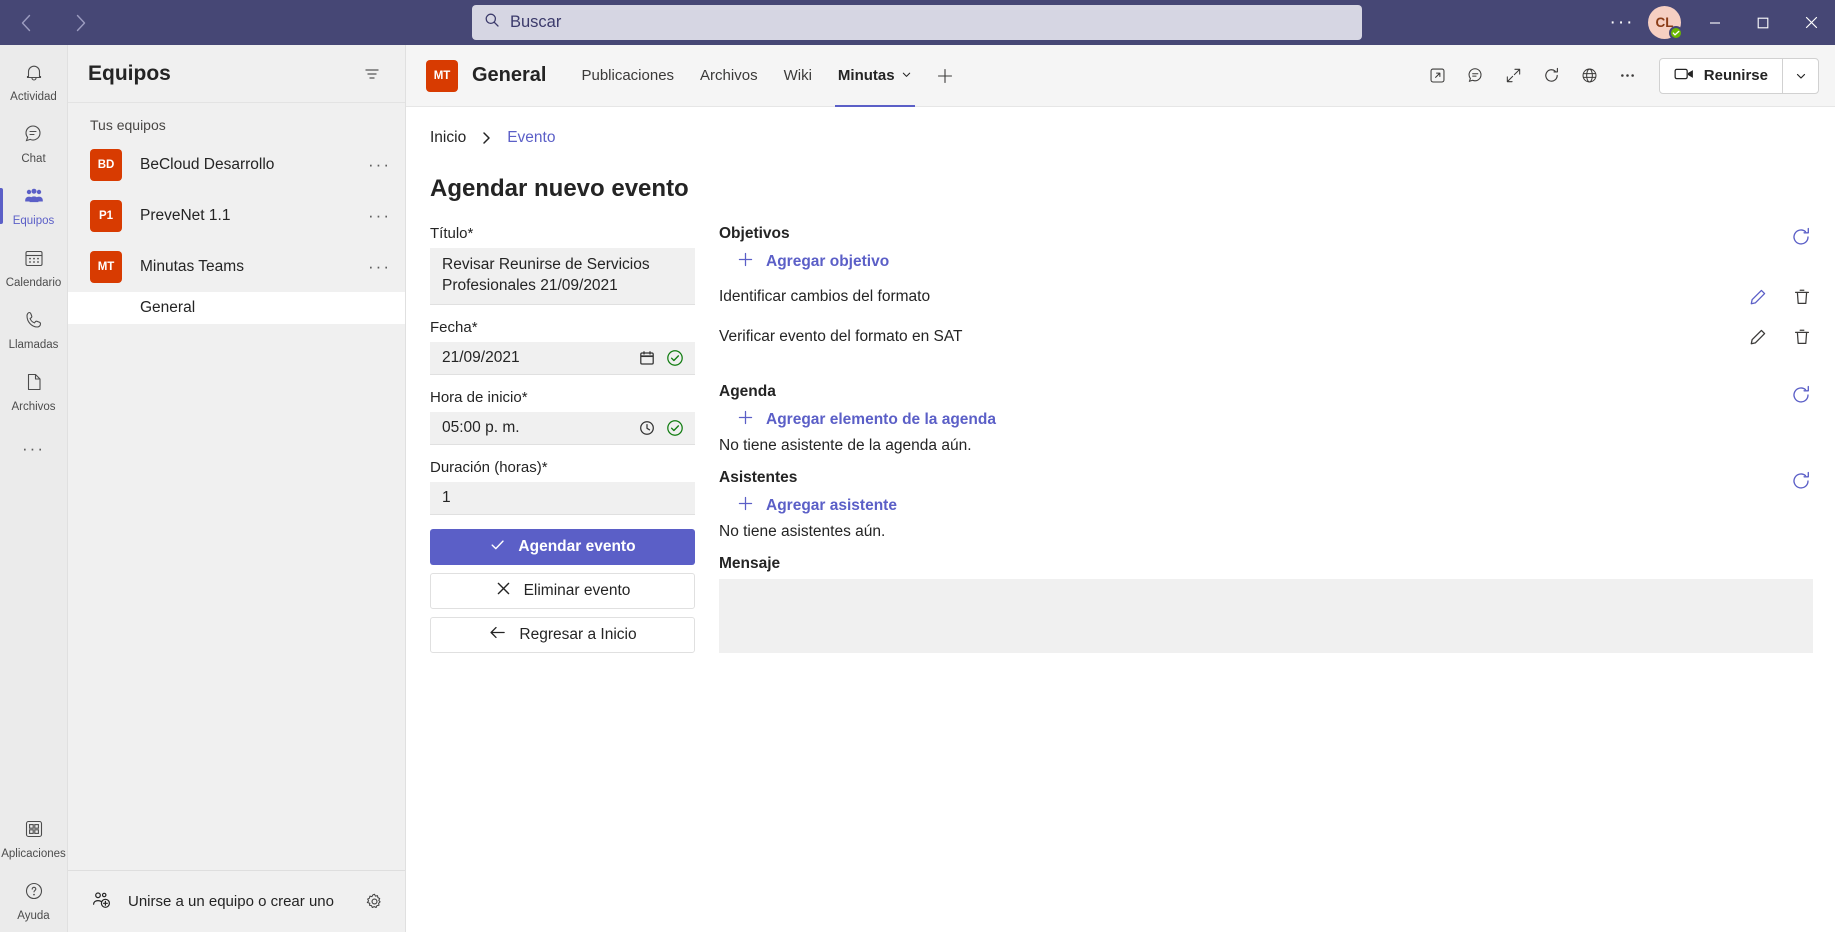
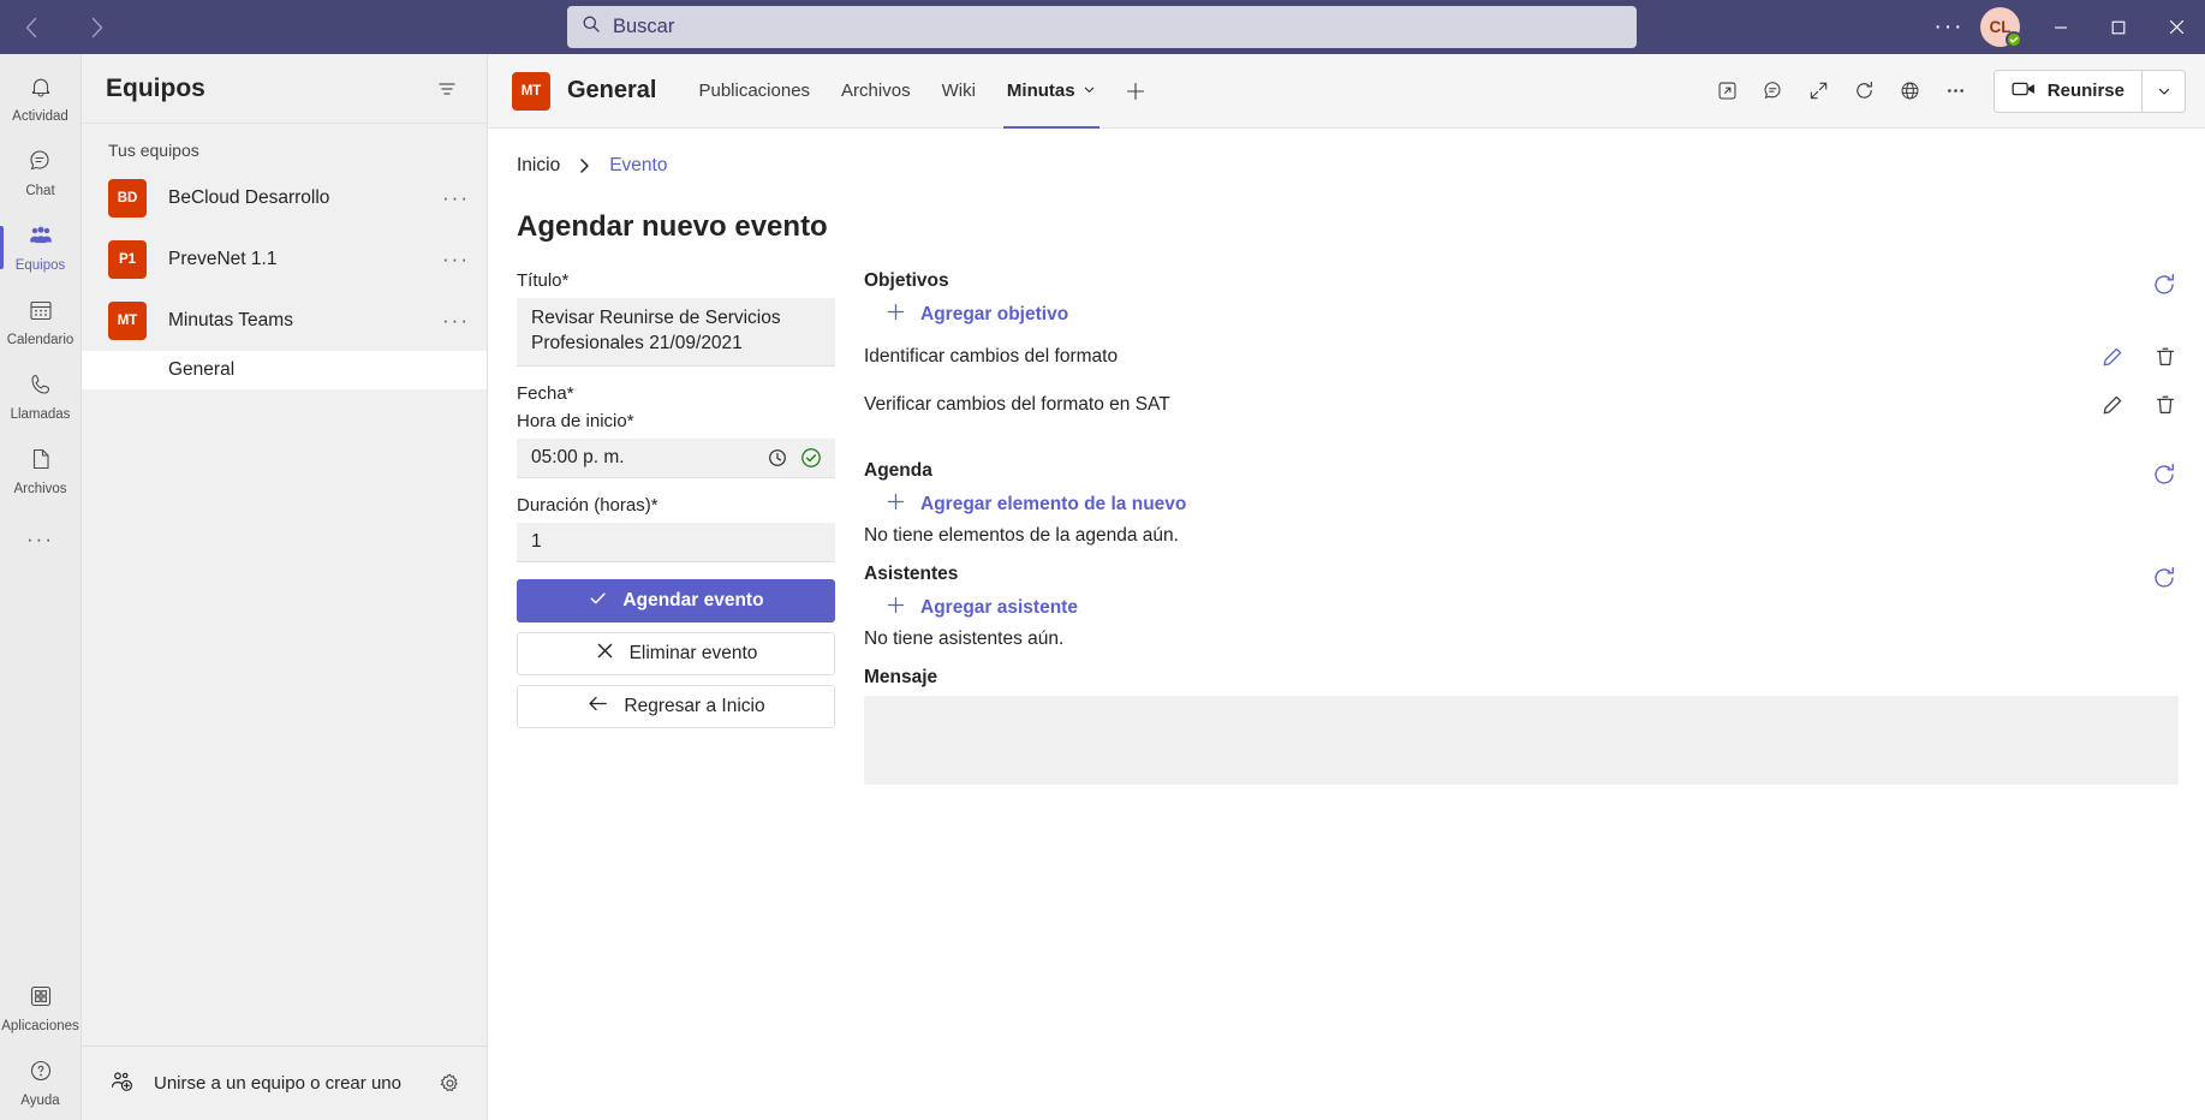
  Buscar
  ···
  CL
  Actividad
  Chat
  Equipos
  Calendario
  Llamadas
  Archivos
  ···
  Aplicaciones
  Ayuda
  Equipos
  Tus equipos
  BD
  BeCloud Desarrollo
  ···
  P1
  PreveNet 1.1
  ···
  MT
  Minutas Teams
  ···
  General
  Unirse a un equipo o crear uno
  MT
  General
  Publicaciones
  Archivos
  Wiki
  Minutas
  Reunirse
  Inicio
  Evento
  Agendar nuevo evento
  Título*
  Revisar Reunirse de Servicios Profesionales 21/09/2021
  Fecha*
- 21/09/2021
  Hora de inicio*
  05:00 p. m.
  Duración (horas)*
  1
  Agendar evento
  Eliminar evento
  Regresar a Inicio
  Objetivos
  Agregar objetivo
  Identificar cambios del formato
- Verificar evento del formato en SAT
+ Verificar cambios del formato en SAT
  Agenda
- Agregar elemento de la agenda
+ Agregar elemento de la nuevo
- No tiene asistente de la agenda aún.
+ No tiene elementos de la agenda aún.
  Asistentes
  Agregar asistente
  No tiene asistentes aún.
  Mensaje
